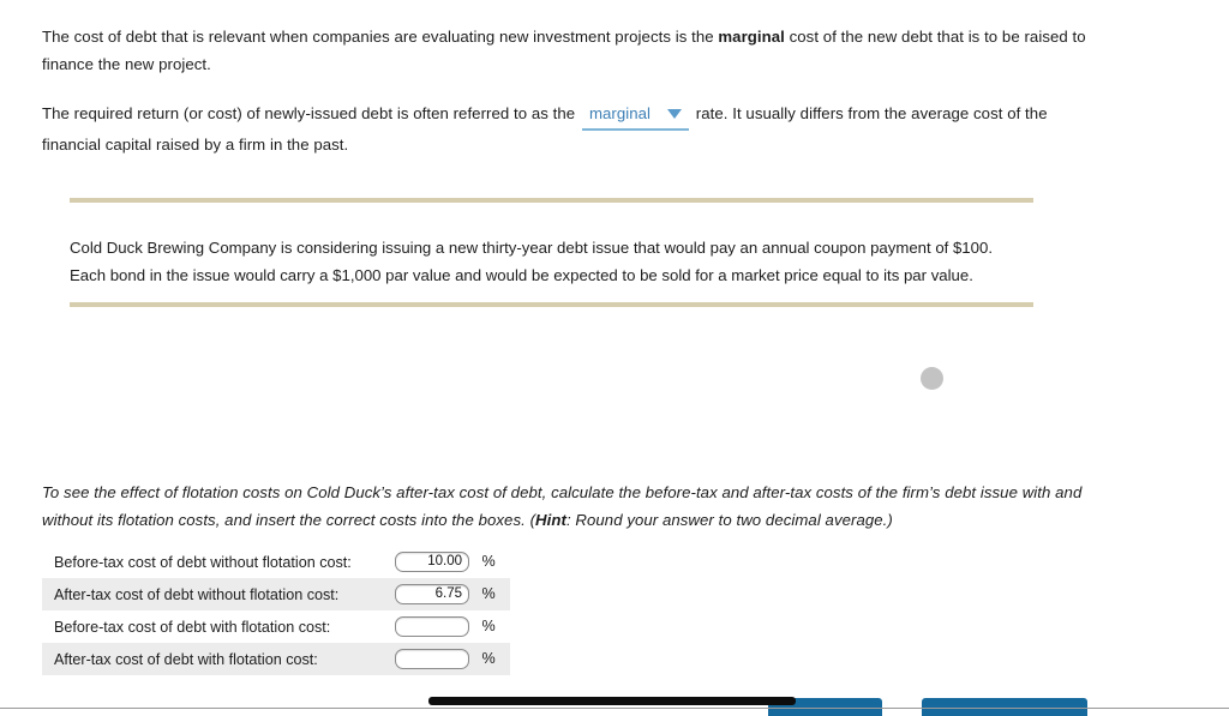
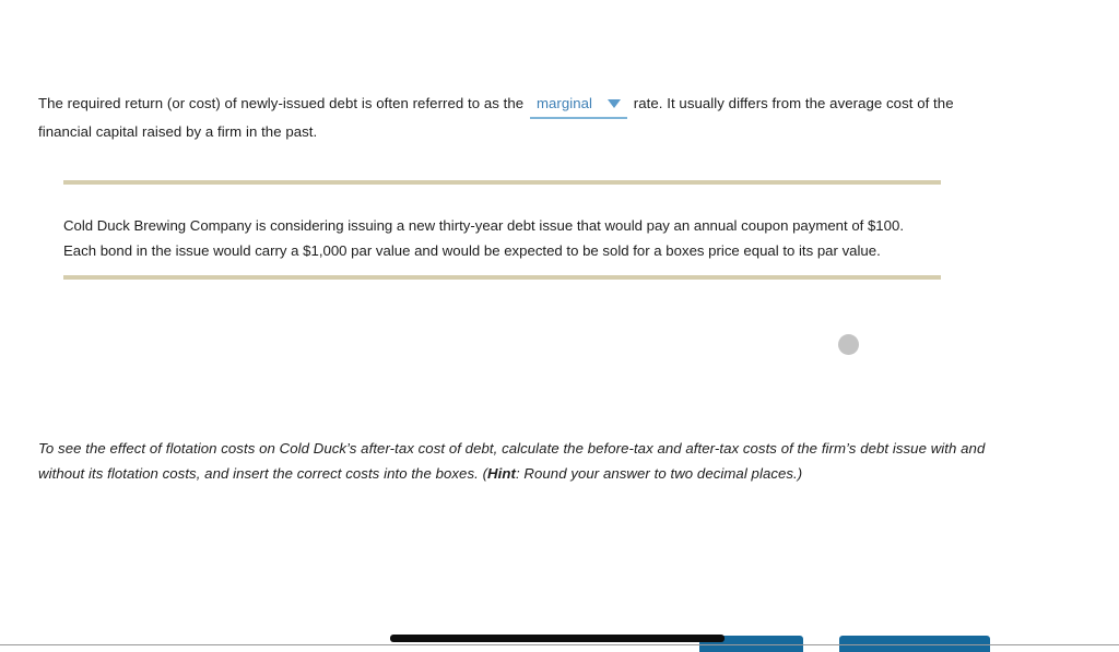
- The cost of debt that is relevant when companies are evaluating new investment projects is the marginal cost of the new debt that is to be raised to finance the new project.
  The required return (or cost) of newly-issued debt is often referred to as the marginal rate. It usually differs from the average cost of the financial capital raised by a firm in the past.
  Cold Duck Brewing Company is considering issuing a new thirty-year debt issue that would pay an annual coupon payment of $100.
- Each bond in the issue would carry a $1,000 par value and would be expected to be sold for a market price equal to its par value.
+ Each bond in the issue would carry a $1,000 par value and would be expected to be sold for a boxes price equal to its par value.
- To see the effect of flotation costs on Cold Duck’s after-tax cost of debt, calculate the before-tax and after-tax costs of the firm’s debt issue with and without its flotation costs, and insert the correct costs into the boxes. (Hint: Round your answer to two decimal average.)
+ To see the effect of flotation costs on Cold Duck’s after-tax cost of debt, calculate the before-tax and after-tax costs of the firm’s debt issue with and without its flotation costs, and insert the correct costs into the boxes. (Hint: Round your answer to two decimal places.)
- Before-tax cost of debt without flotation cost:	10.00 %
- After-tax cost of debt without flotation cost:	6.75 %
- Before-tax cost of debt with flotation cost:	%
- After-tax cost of debt with flotation cost:	%
